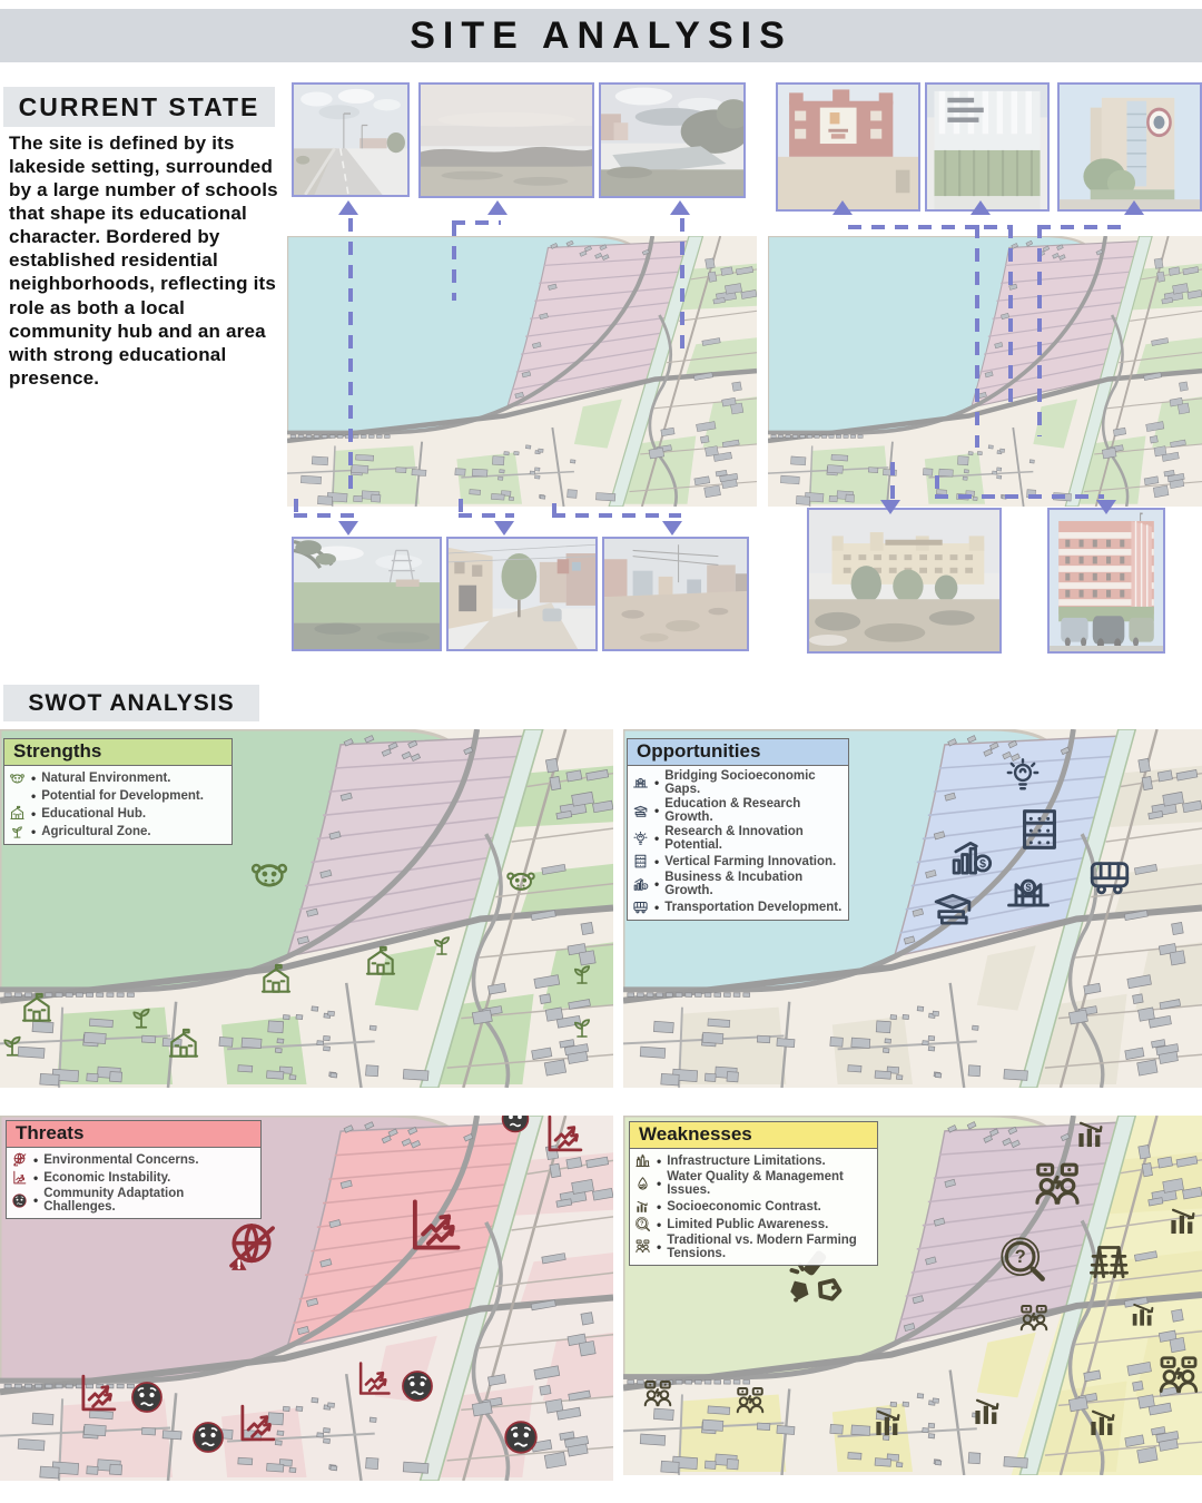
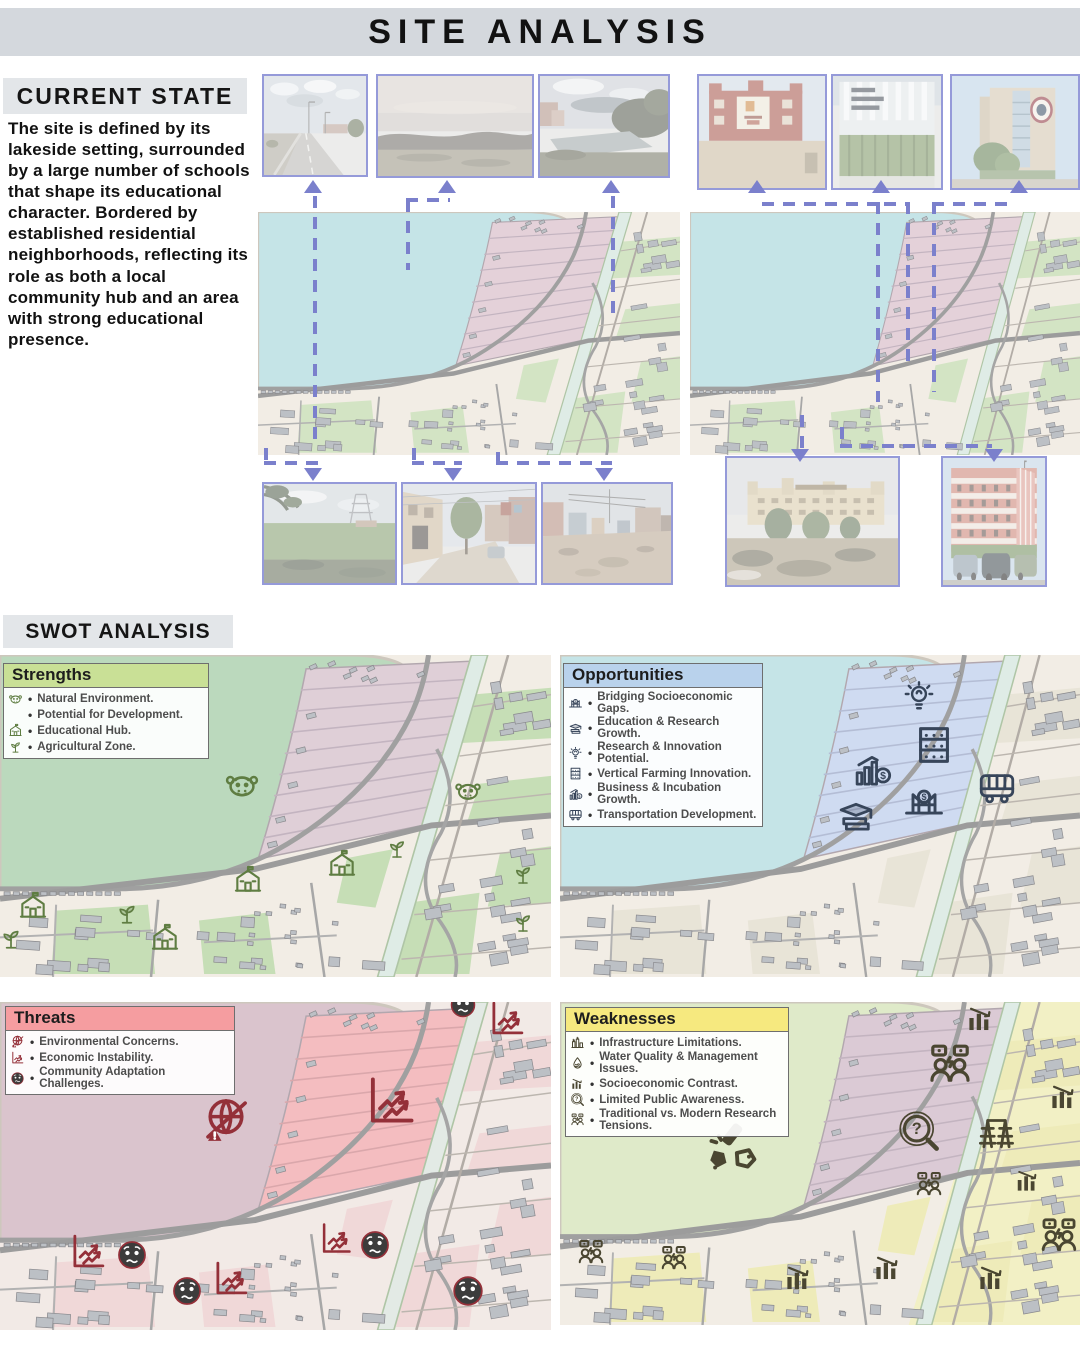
  SITE ANALYSIS
  CURRENT STATE
  The site is defined by its lakeside setting, surrounded by a large number of schools that shape its educational character. Bordered by established residential neighborhoods, reflecting its role as both a local community hub and an area with strong educational presence.
  SWOT ANALYSIS
  Strengths
  •
  Natural Environment.
  •
  Potential for Development.
  •
  Educational Hub.
  •
  Agricultural Zone.
  $
  $
  Opportunities
  •
  Bridging Socioeconomic Gaps.
  •
  Education & Research Growth.
  •
  Research & Innovation Potential.
  •
  Vertical Farming Innovation.
  •
  Business & Incubation Growth.
  •
  Transportation Development.
  Threats
  •
  Environmental Concerns.
  •
  Economic Instability.
  •
  Community Adaptation Challenges.
  ?
  Weaknesses
  •
  Infrastructure Limitations.
  •
  Water Quality & Management Issues.
  •
  Socioeconomic Contrast.
  •
  Limited Public Awareness.
  •
- Traditional vs. Modern Farming Tensions.
+ Traditional vs. Modern Research Tensions.
